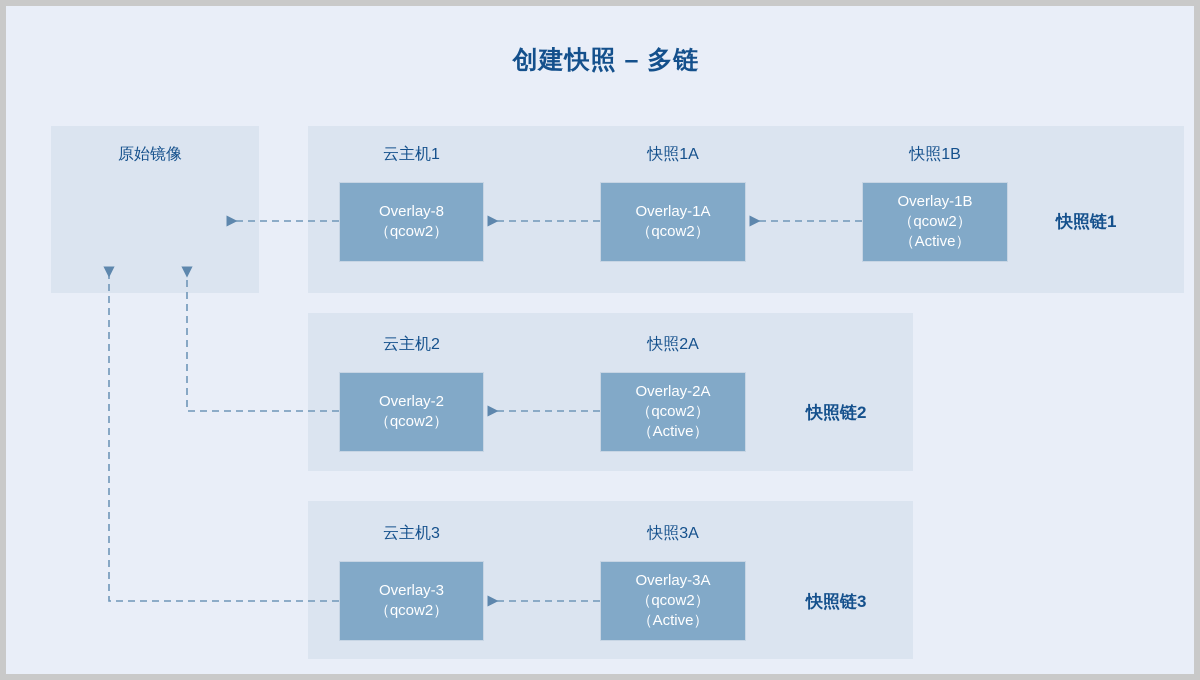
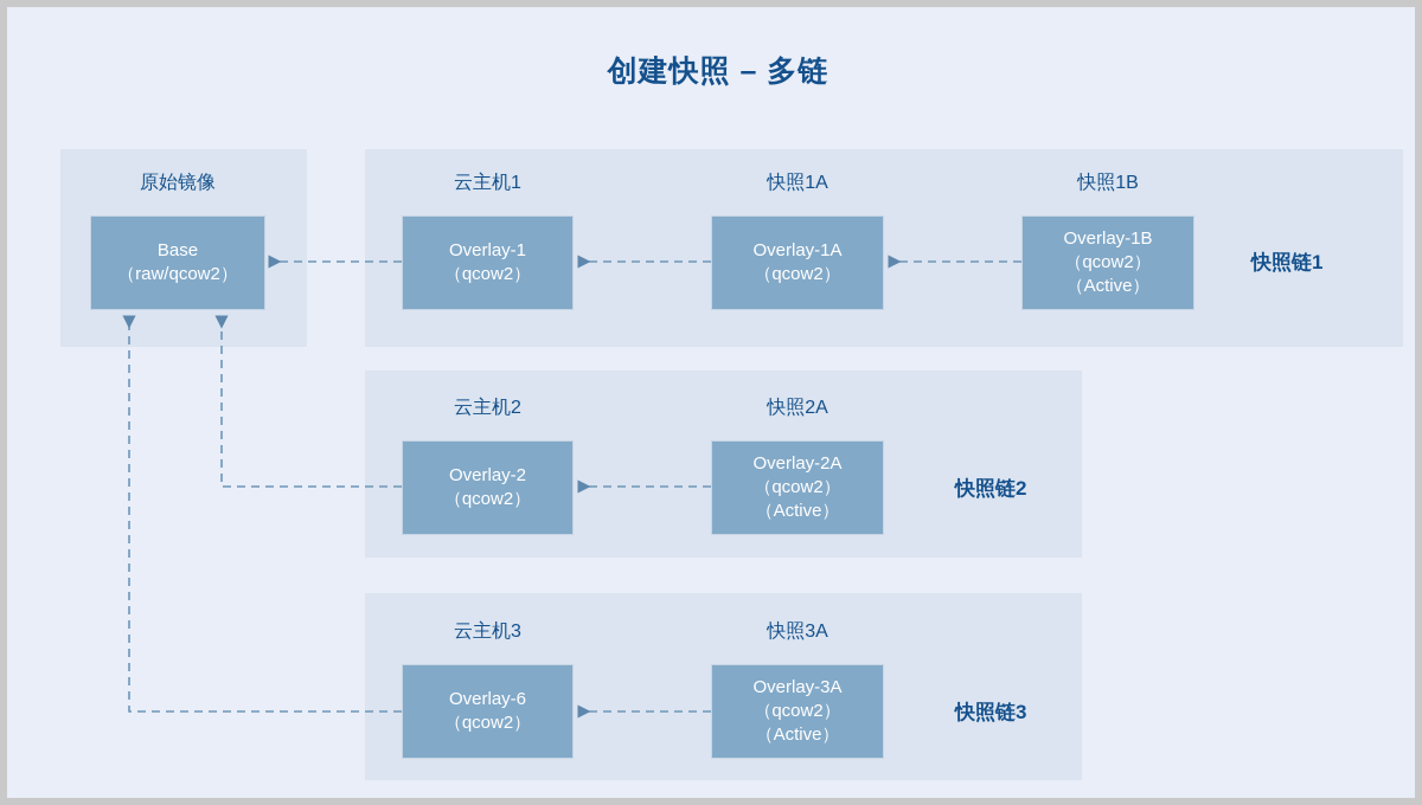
  创建快照 – 多链
  原始镜像
+ Base
+ （raw/qcow2）
  云主机1
- Overlay-8
+ Overlay-1
  （qcow2）
  快照1A
  Overlay-1A
  （qcow2）
  快照1B
  Overlay-1B
  （qcow2）
  （Active）
  快照链1
  云主机2
  Overlay-2
  （qcow2）
  快照2A
  Overlay-2A
  （qcow2）
  （Active）
  快照链2
  云主机3
- Overlay-3
+ Overlay-6
  （qcow2）
  快照3A
  Overlay-3A
  （qcow2）
  （Active）
  快照链3
